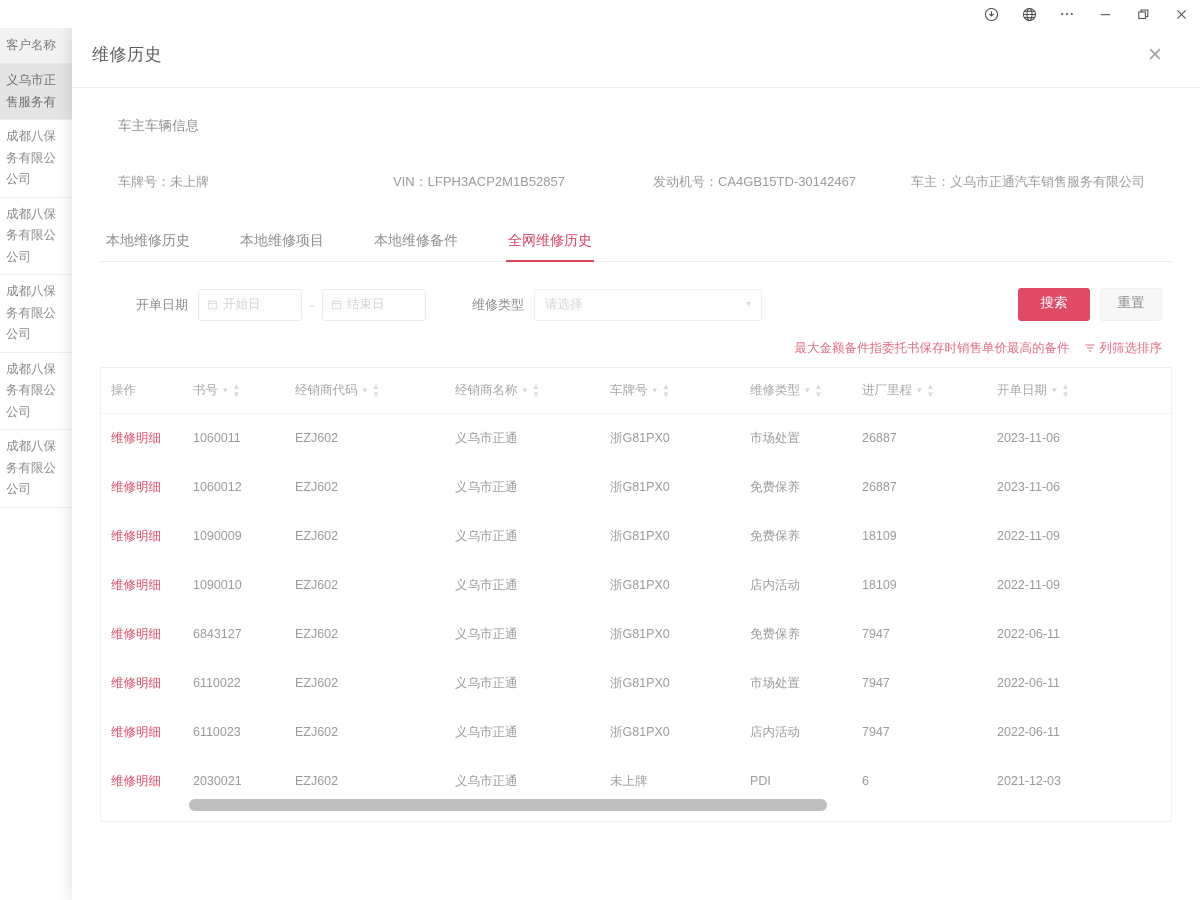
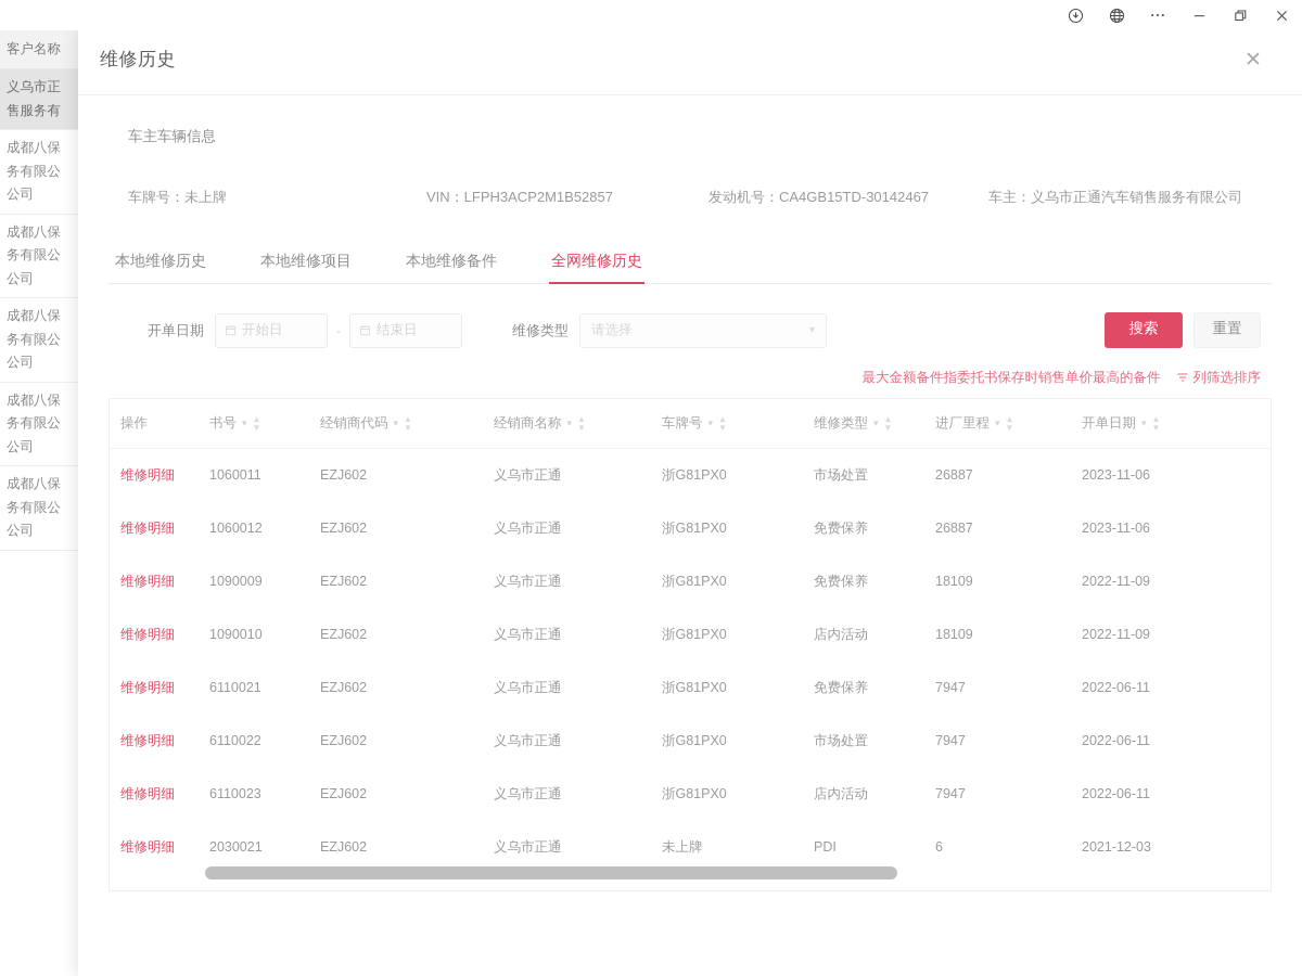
  客户名称
  义乌市正
  售服务有
  成都八保
  务有限公
  公司
  成都八保
  务有限公
  公司
  成都八保
  务有限公
  公司
  成都八保
  务有限公
  公司
  成都八保
  务有限公
  公司
  维修历史
  ✕
  车主车辆信息
  车牌号：未上牌
  VIN：LFPH3ACP2M1B52857
  发动机号：CA4GB15TD-30142467
  车主：义乌市正通汽车销售服务有限公司
  本地维修历史
  本地维修项目
  本地维修备件
  全网维修历史
  开单日期
  开始日
  -
  结束日
  维修类型
  请选择
  ▾
  搜索
  重置
  最大金额备件指委托书保存时销售单价最高的备件
  列筛选排序
  操作	书号 ▾ ▲▼	经销商代码 ▾ ▲▼	经销商名称 ▾ ▲▼	车牌号 ▾ ▲▼	维修类型 ▾ ▲▼	进厂里程 ▾ ▲▼	开单日期 ▾ ▲▼
  维修明细	1060011	EZJ602	义乌市正通	浙G81PX0	市场处置	26887	2023-11-06
  维修明细	1060012	EZJ602	义乌市正通	浙G81PX0	免费保养	26887	2023-11-06
  维修明细	1090009	EZJ602	义乌市正通	浙G81PX0	免费保养	18109	2022-11-09
  维修明细	1090010	EZJ602	义乌市正通	浙G81PX0	店内活动	18109	2022-11-09
- 维修明细	6843127	EZJ602	义乌市正通	浙G81PX0	免费保养	7947	2022-06-11
+ 维修明细	6110021	EZJ602	义乌市正通	浙G81PX0	免费保养	7947	2022-06-11
  维修明细	6110022	EZJ602	义乌市正通	浙G81PX0	市场处置	7947	2022-06-11
  维修明细	6110023	EZJ602	义乌市正通	浙G81PX0	店内活动	7947	2022-06-11
  维修明细	2030021	EZJ602	义乌市正通	未上牌	PDI	6	2021-12-03
